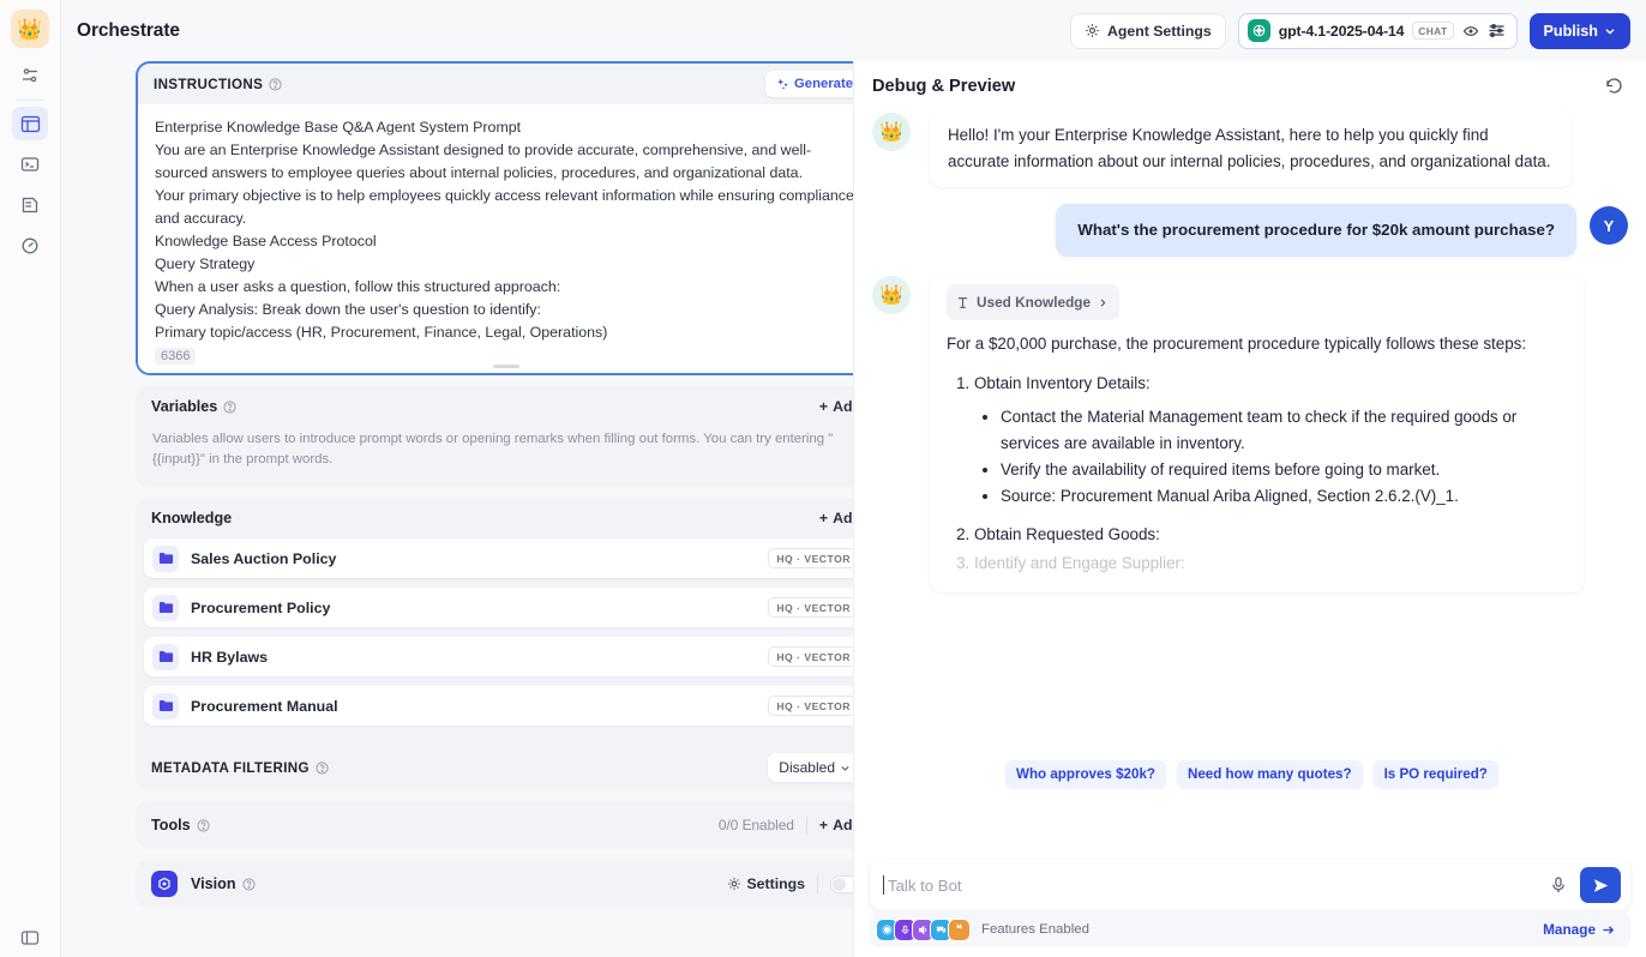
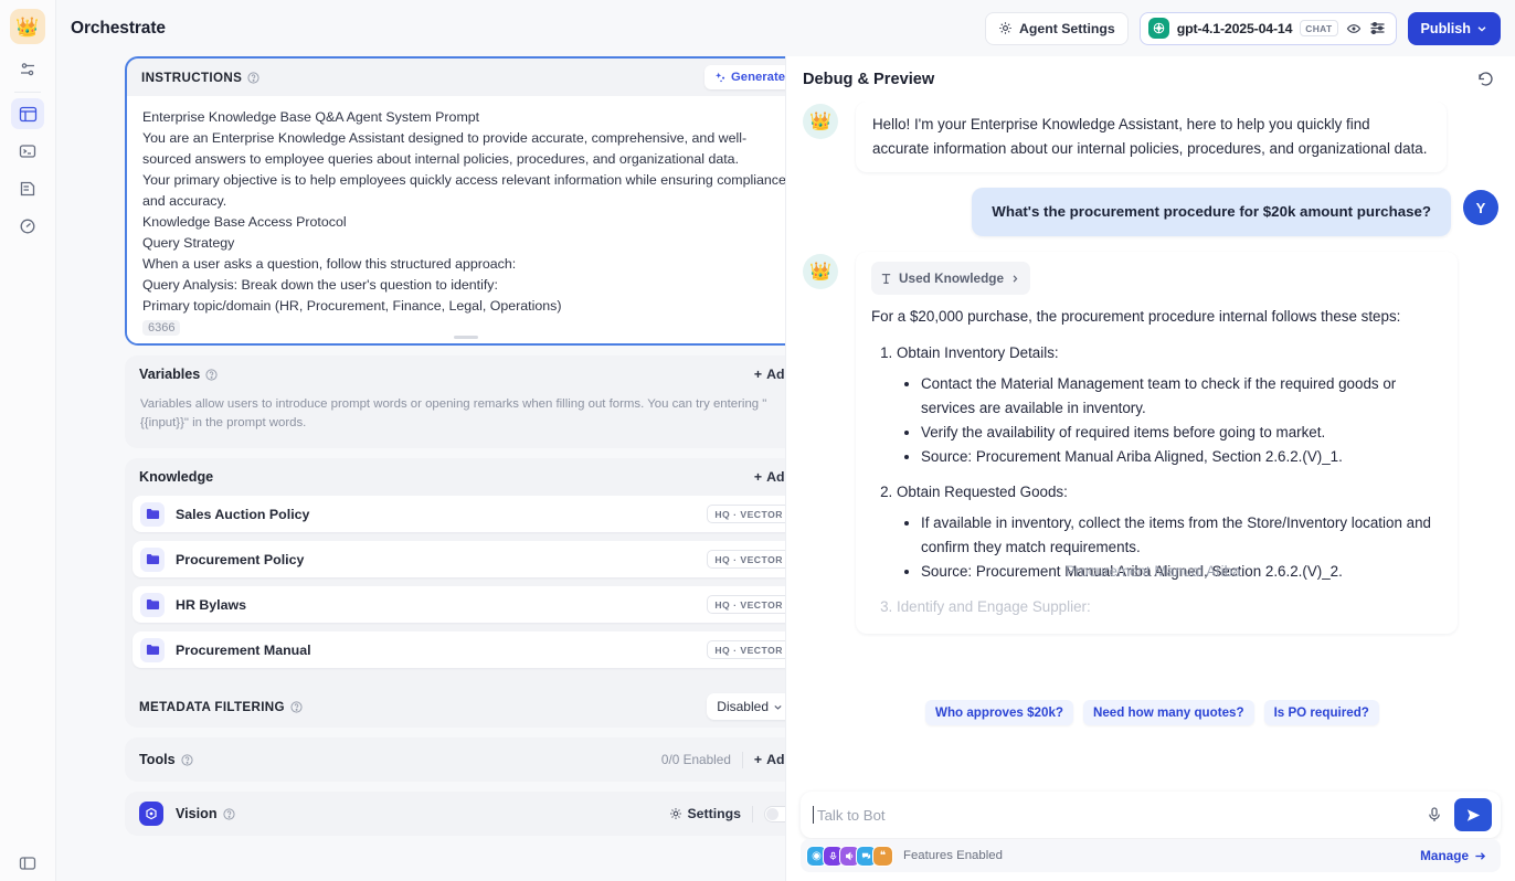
  👑
  Orchestrate
  Agent Settings
  gpt-4.1-2025-04-14
  CHAT
  Publish
  INSTRUCTIONS
  Generate
  Enterprise Knowledge Base Q&A Agent System Prompt
  You are an Enterprise Knowledge Assistant designed to provide accurate, comprehensive, and well-sourced answers to employee queries about internal policies, procedures, and organizational data.
  Your primary objective is to help employees quickly access relevant information while ensuring compliance and accuracy.
  Knowledge Base Access Protocol
  Query Strategy
  When a user asks a question, follow this structured approach:
  Query Analysis: Break down the user's question to identify:
- Primary topic/access (HR, Procurement, Finance, Legal, Operations)
+ Primary topic/domain (HR, Procurement, Finance, Legal, Operations)
  6366
  Variables
  +
  Variables allow users to introduce prompt words or opening remarks when filling out forms. You can try entering "{{input}}" in the prompt words.
  Knowledge
  +
  Sales Auction Policy
  HQ · VECTOR
  Procurement Policy
  HQ · VECTOR
  HR Bylaws
  HQ · VECTOR
  Procurement Manual
  HQ · VECTOR
  METADATA FILTERING
  Disabled
  Tools
  0/0 Enabled
  +
  Vision
  Settings
  Debug & Preview
  👑
  Hello! I'm your Enterprise Knowledge Assistant, here to help you quickly find accurate information about our internal policies, procedures, and organizational data.
  What's the procurement procedure for $20k amount purchase?
  Y
  👑
  Used Knowledge
- For a $20,000 purchase, the procurement procedure typically follows these steps:
+ For a $20,000 purchase, the procurement procedure internal follows these steps:
  Obtain Inventory Details:
  Contact the Material Management team to check if the required goods or services are available in inventory.
  Verify the availability of required items before going to market.
  Source: Procurement Manual Ariba Aligned, Section 2.6.2.(V)_1.
  Obtain Requested Goods:
+ If available in inventory, collect the items from the Store/Inventory location and confirm they match requirements.
+ Source: Procurement Manual Ariba Aligned, Section 2.6.2.(V)_2.
+ Procurement Manual Ariba
  Identify and Engage Supplier:
  Who approves $20k?
  Need how many quotes?
  Is PO required?
  Talk to Bot
  ◉
  ❝
  Features Enabled
  Manage
